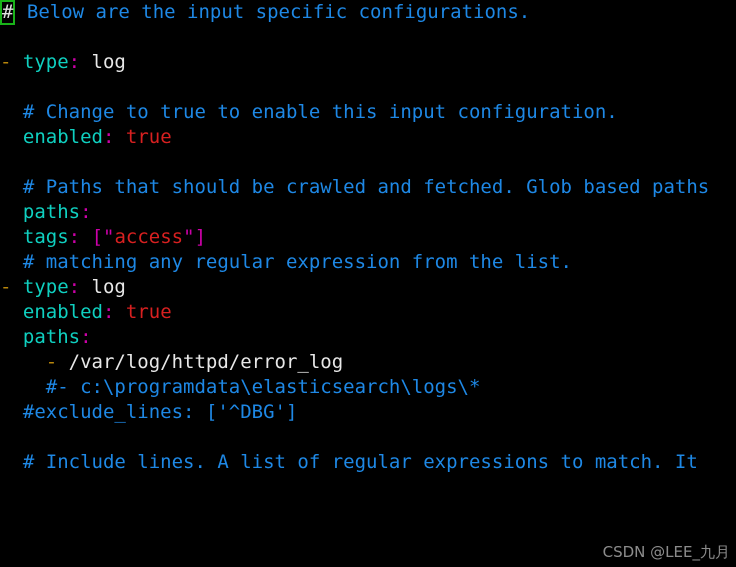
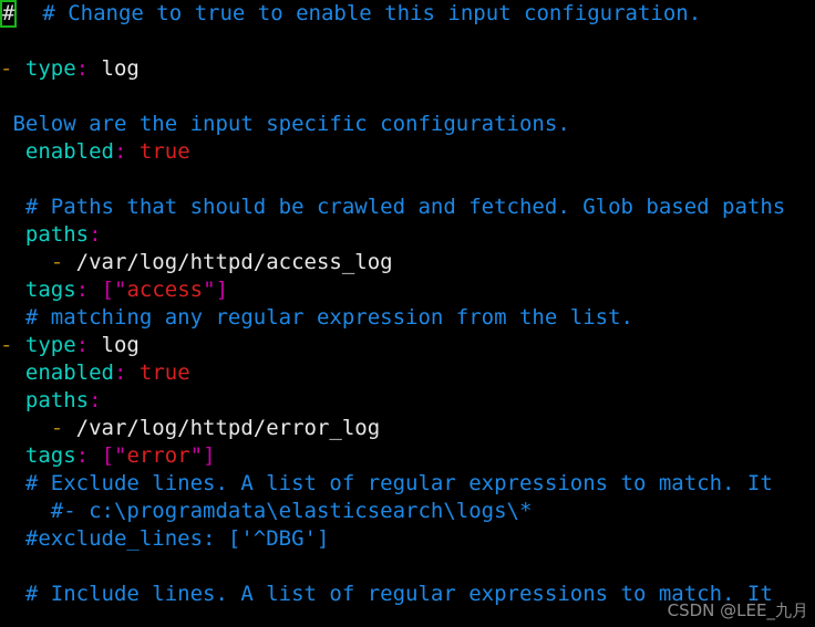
- # Below are the input specific configurations.
+ # # Change to true to enable this input configuration.
  - type: log
- # Change to true to enable this input configuration.
+ Below are the input specific configurations.
  enabled: true
  # Paths that should be crawled and fetched. Glob based paths
  paths:
+ - /var/log/httpd/access_log
  tags: ["access"]
  # matching any regular expression from the list.
  - type: log
  enabled: true
  paths:
  - /var/log/httpd/error_log
+ tags: ["error"]
+ # Exclude lines. A list of regular expressions to match. It
  #- c:\programdata\elasticsearch\logs\*
  #exclude_lines: ['^DBG']
  # Include lines. A list of regular expressions to match. It
  CSDN @LEE_九月
